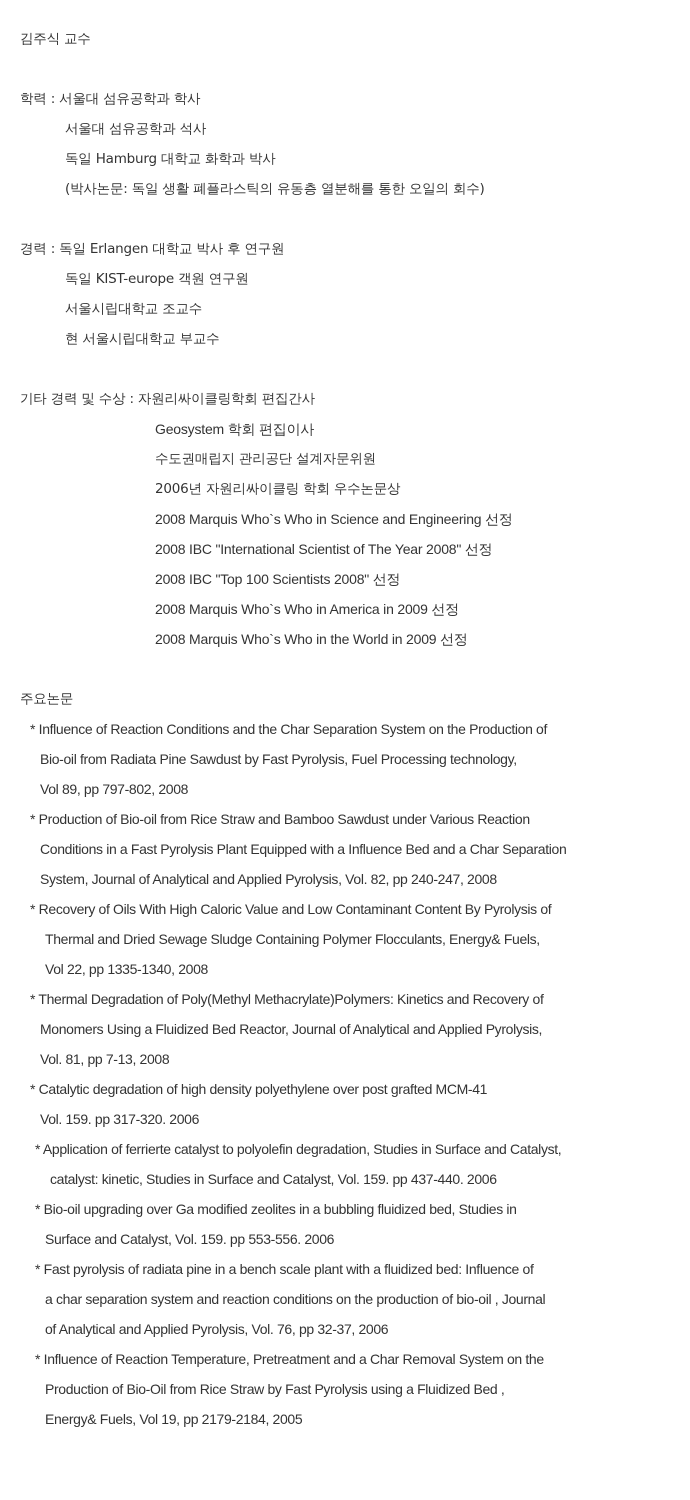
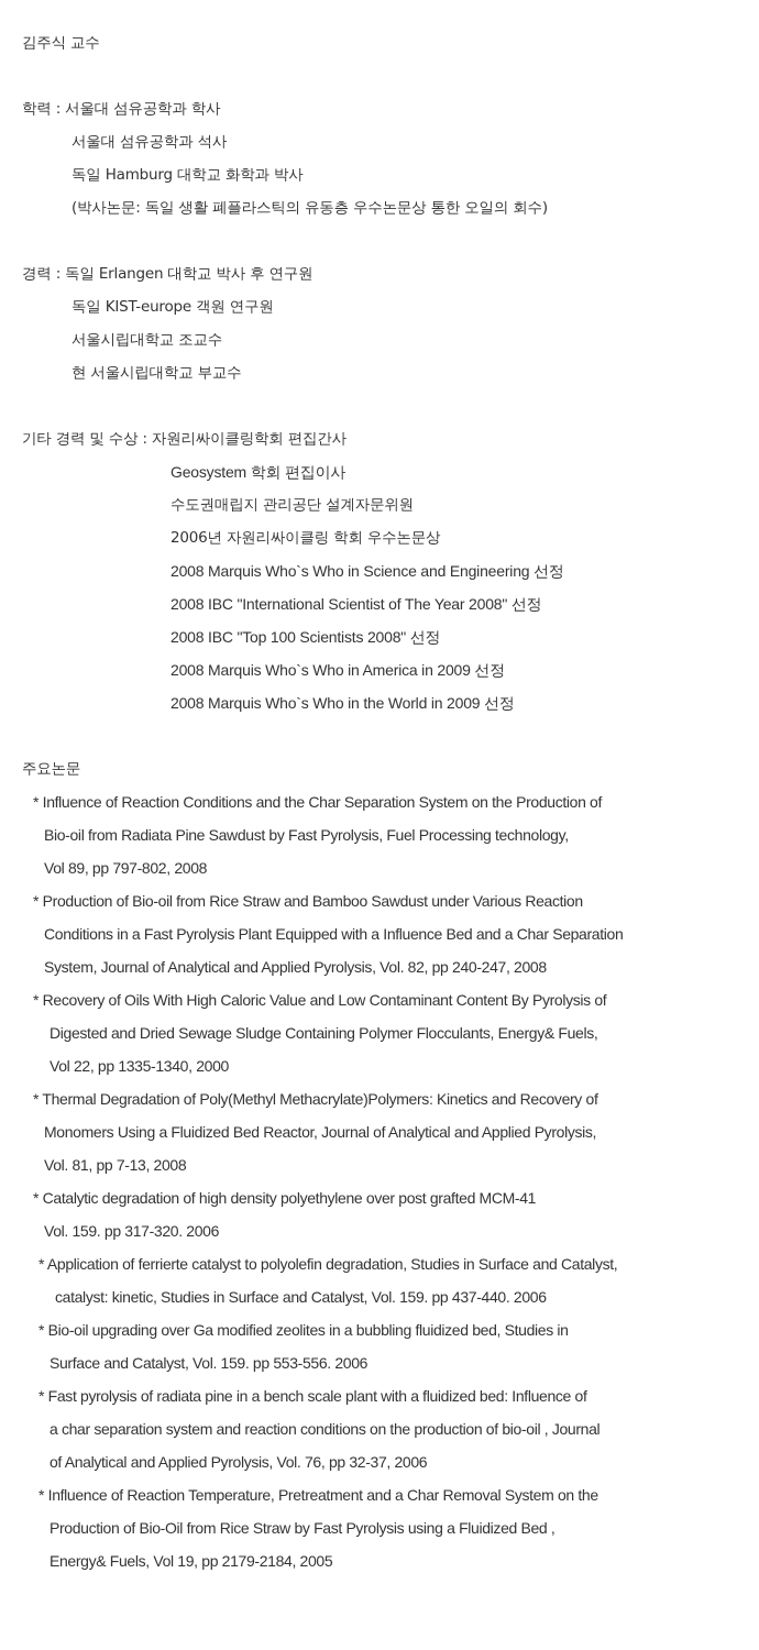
  김주식 교수
  학력 : 서울대 섬유공학과 학사
  서울대 섬유공학과 석사
  독일 Hamburg 대학교 화학과 박사
- (박사논문: 독일 생활 폐플라스틱의 유동층 열분해를 통한 오일의 회수)
+ (박사논문: 독일 생활 폐플라스틱의 유동층 우수논문상 통한 오일의 회수)
  경력 : 독일 Erlangen 대학교 박사 후 연구원
  독일 KIST-europe 객원 연구원
  서울시립대학교 조교수
  현 서울시립대학교 부교수
  기타 경력 및 수상 : 자원리싸이클링학회 편집간사
  Geosystem 학회 편집이사
  수도권매립지 관리공단 설계자문위원
  2006년 자원리싸이클링 학회 우수논문상
  2008 Marquis Who`s Who in Science and Engineering 선정
  2008 IBC "International Scientist of The Year 2008" 선정
  2008 IBC "Top 100 Scientists 2008" 선정
  2008 Marquis Who`s Who in America in 2009 선정
  2008 Marquis Who`s Who in the World in 2009 선정
  주요논문
  * Influence of Reaction Conditions and the Char Separation System on the Production of
  Bio-oil from Radiata Pine Sawdust by Fast Pyrolysis, Fuel Processing technology,
  Vol 89, pp 797-802, 2008
  * Production of Bio-oil from Rice Straw and Bamboo Sawdust under Various Reaction
  Conditions in a Fast Pyrolysis Plant Equipped with a Influence Bed and a Char Separation
  System, Journal of Analytical and Applied Pyrolysis, Vol. 82, pp 240-247, 2008
  * Recovery of Oils With High Caloric Value and Low Contaminant Content By Pyrolysis of
- Thermal and Dried Sewage Sludge Containing Polymer Flocculants, Energy& Fuels,
+ Digested and Dried Sewage Sludge Containing Polymer Flocculants, Energy& Fuels,
- Vol 22, pp 1335-1340, 2008
+ Vol 22, pp 1335-1340, 2000
  * Thermal Degradation of Poly(Methyl Methacrylate)Polymers: Kinetics and Recovery of
  Monomers Using a Fluidized Bed Reactor, Journal of Analytical and Applied Pyrolysis,
  Vol. 81, pp 7-13, 2008
  * Catalytic degradation of high density polyethylene over post grafted MCM-41
  Vol. 159. pp 317-320. 2006
  * Application of ferrierte catalyst to polyolefin degradation, Studies in Surface and Catalyst,
  catalyst: kinetic, Studies in Surface and Catalyst, Vol. 159. pp 437-440. 2006
  * Bio-oil upgrading over Ga modified zeolites in a bubbling fluidized bed, Studies in
  Surface and Catalyst, Vol. 159. pp 553-556. 2006
  * Fast pyrolysis of radiata pine in a bench scale plant with a fluidized bed: Influence of
  a char separation system and reaction conditions on the production of bio-oil , Journal
  of Analytical and Applied Pyrolysis, Vol. 76, pp 32-37, 2006
  * Influence of Reaction Temperature, Pretreatment and a Char Removal System on the
  Production of Bio-Oil from Rice Straw by Fast Pyrolysis using a Fluidized Bed ,
  Energy& Fuels, Vol 19, pp 2179-2184, 2005
